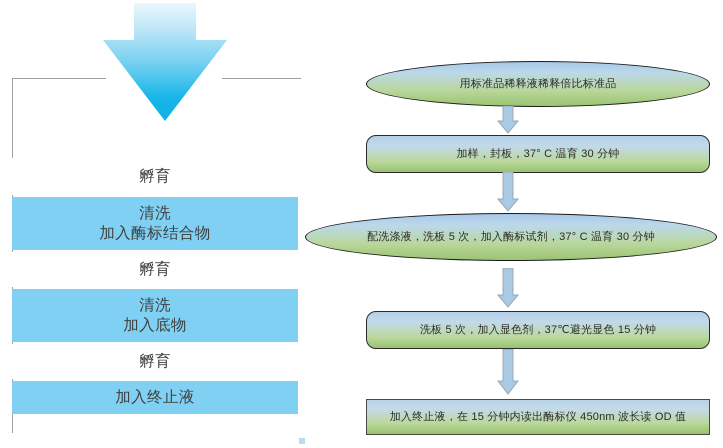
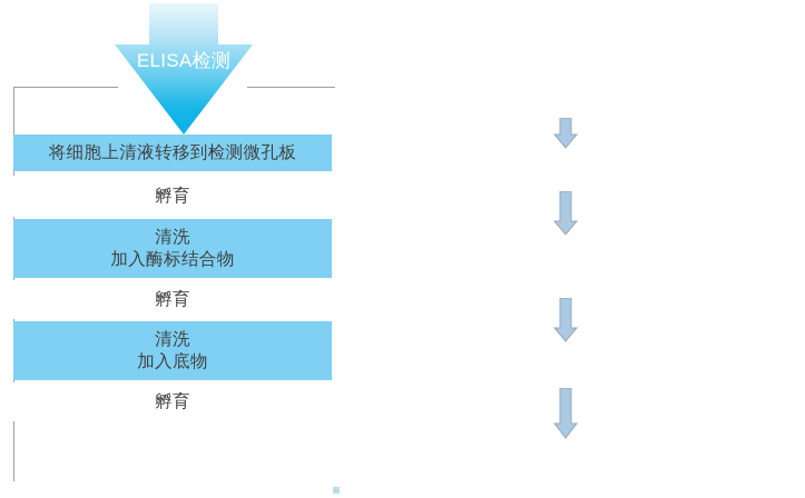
+ ELISA检测
+ 将细胞上清液转移到检测微孔板
  孵育
  清洗
  加入酶标结合物
  孵育
  清洗
  加入底物
  孵育
- 加入终止液
- 用标准品稀释液稀释倍比标准品
- 加样，封板，37° C 温育 30 分钟
- 配洗涤液，洗板 5 次，加入酶标试剂，37° C 温育 30 分钟
- 洗板 5 次，加入显色剂，37℃避光显色 15 分钟
- 加入终止液，在 15 分钟内读出酶标仪 450nm 波长读 OD 值
